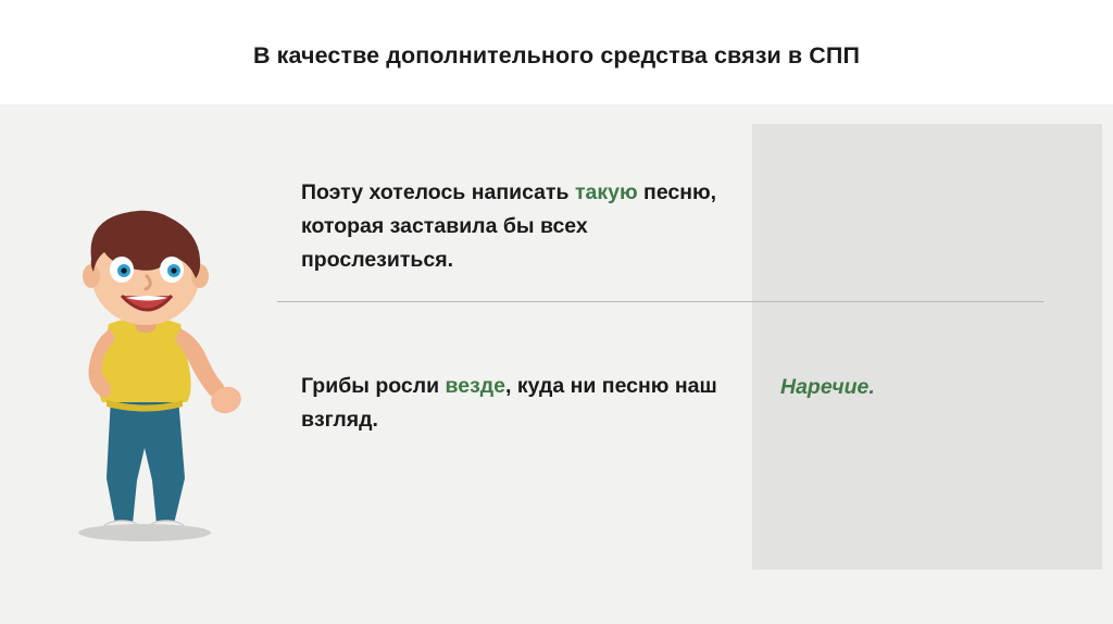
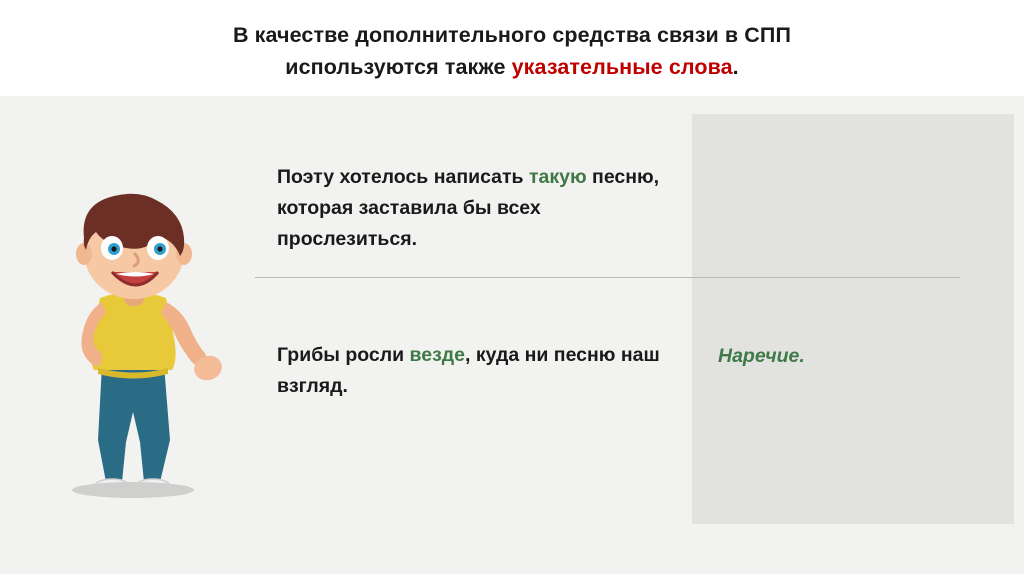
  В качестве дополнительного средства связи в СПП
+ используются также указательные слова.
  Наречие.
  Поэту хотелось написать такую песню, которая заставила бы всех прослезиться.
  Грибы росли везде, куда ни песню наш взгляд.
